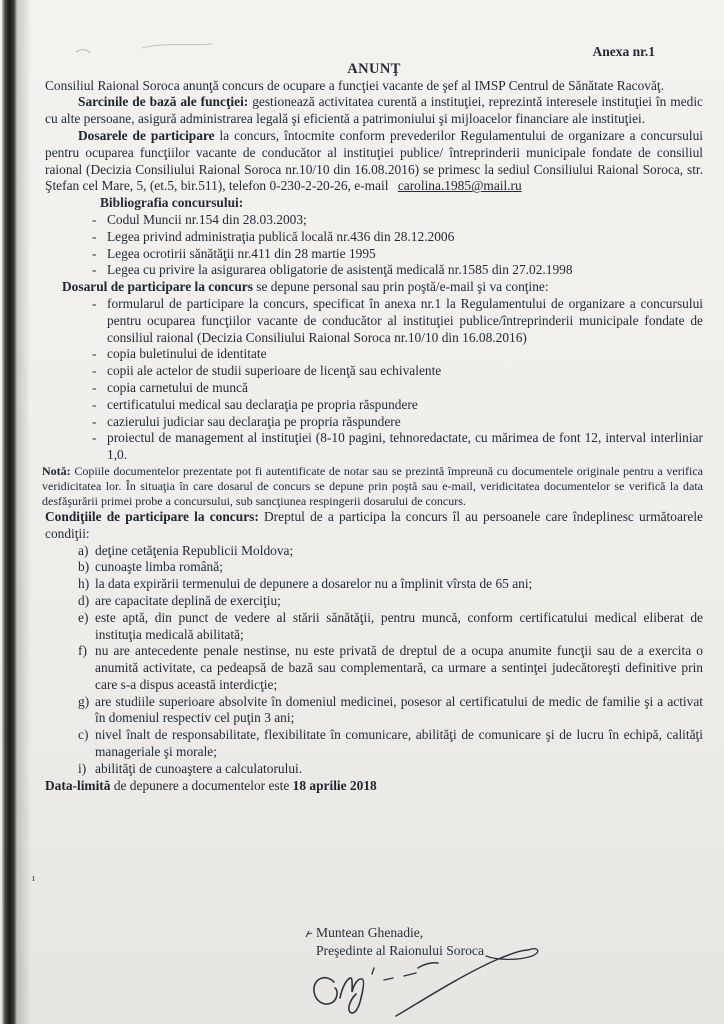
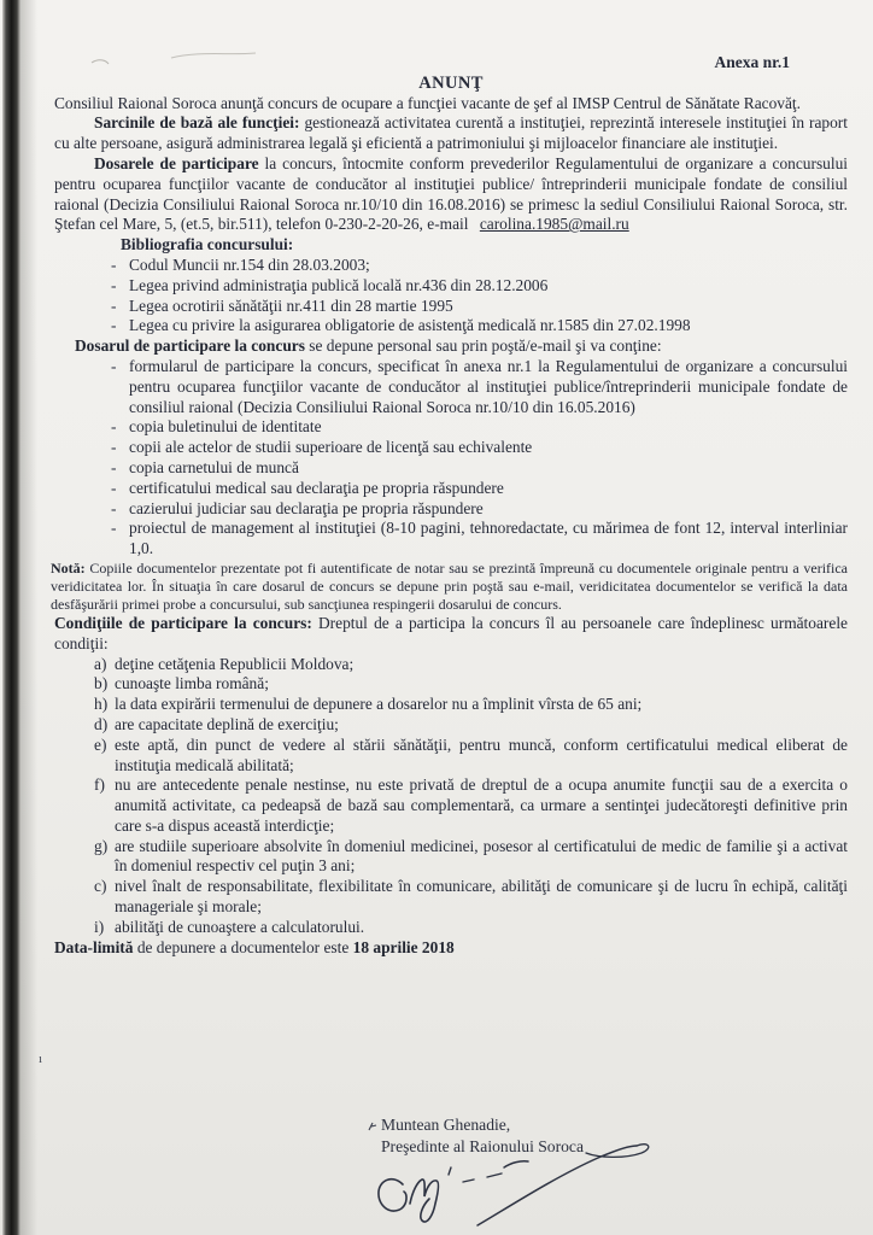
  Anexa nr.1
  ANUNŢ
  Consiliul Raional Soroca anunţă concurs de ocupare a funcţiei vacante de şef al IMSP Centrul de Sănătate Racovăţ.
- Sarcinile de bază ale funcţiei: gestionează activitatea curentă a instituţiei, reprezintă interesele instituţiei în medic cu alte persoane, asigură administrarea legală şi eficientă a patrimoniului şi mijloacelor financiare ale instituţiei.
+ Sarcinile de bază ale funcţiei: gestionează activitatea curentă a instituţiei, reprezintă interesele instituţiei în raport cu alte persoane, asigură administrarea legală şi eficientă a patrimoniului şi mijloacelor financiare ale instituţiei.
  Dosarele de participare la concurs, întocmite conform prevederilor Regulamentului de organizare a concursului pentru ocuparea funcţiilor vacante de conducător al instituţiei publice/ întreprinderii municipale fondate de consiliul raional (Decizia Consiliului Raional Soroca nr.10/10 din 16.08.2016) se primesc la sediul Consiliului Raional Soroca, str. Ştefan cel Mare, 5, (et.5, bir.511), telefon 0-230-2-20-26, e-mail carolina.1985@mail.ru
  Bibliografia concursului:
  Codul Muncii nr.154 din 28.03.2003;
  Legea privind administraţia publică locală nr.436 din 28.12.2006
  Legea ocrotirii sănătăţii nr.411 din 28 martie 1995
  Legea cu privire la asigurarea obligatorie de asistenţă medicală nr.1585 din 27.02.1998
  Dosarul de participare la concurs se depune personal sau prin poştă/e-mail şi va conţine:
- formularul de participare la concurs, specificat în anexa nr.1 la Regulamentului de organizare a concursului pentru ocuparea funcţiilor vacante de conducător al instituţiei publice/întreprinderii municipale fondate de consiliul raional (Decizia Consiliului Raional Soroca nr.10/10 din 16.08.2016)
+ formularul de participare la concurs, specificat în anexa nr.1 la Regulamentului de organizare a concursului pentru ocuparea funcţiilor vacante de conducător al instituţiei publice/întreprinderii municipale fondate de consiliul raional (Decizia Consiliului Raional Soroca nr.10/10 din 16.05.2016)
  copia buletinului de identitate
  copii ale actelor de studii superioare de licenţă sau echivalente
  copia carnetului de muncă
  certificatului medical sau declaraţia pe propria răspundere
  cazierului judiciar sau declaraţia pe propria răspundere
  proiectul de management al instituţiei (8-10 pagini, tehnoredactate, cu mărimea de font 12, interval interliniar 1,0.
  Notă: Copiile documentelor prezentate pot fi autentificate de notar sau se prezintă împreună cu documentele originale pentru a verifica veridicitatea lor. În situaţia în care dosarul de concurs se depune prin poştă sau e-mail, veridicitatea documentelor se verifică la data desfăşurării primei probe a concursului, sub sancţiunea respingerii dosarului de concurs.
  Condiţiile de participare la concurs: Dreptul de a participa la concurs îl au persoanele care îndeplinesc următoarele condiţii:
  a)
  deţine cetăţenia Republicii Moldova;
  b)
  cunoaşte limba română;
  h)
  la data expirării termenului de depunere a dosarelor nu a împlinit vîrsta de 65 ani;
  d)
  are capacitate deplină de exerciţiu;
  e)
  este aptă, din punct de vedere al stării sănătăţii, pentru muncă, conform certificatului medical eliberat de instituţia medicală abilitată;
  f)
  nu are antecedente penale nestinse, nu este privată de dreptul de a ocupa anumite funcţii sau de a exercita o anumită activitate, ca pedeapsă de bază sau complementară, ca urmare a sentinţei judecătoreşti definitive prin care s-a dispus această interdicţie;
  g)
  are studiile superioare absolvite în domeniul medicinei, posesor al certificatului de medic de familie şi a activat în domeniul respectiv cel puţin 3 ani;
  c)
  nivel înalt de responsabilitate, flexibilitate în comunicare, abilităţi de comunicare şi de lucru în echipă, calităţi manageriale şi morale;
  i)
  abilităţi de cunoaştere a calculatorului.
  Data-limită de depunere a documentelor este 18 aprilie 2018
  ı
  Muntean Ghenadie,
  Preşedinte al Raionului Soroca
